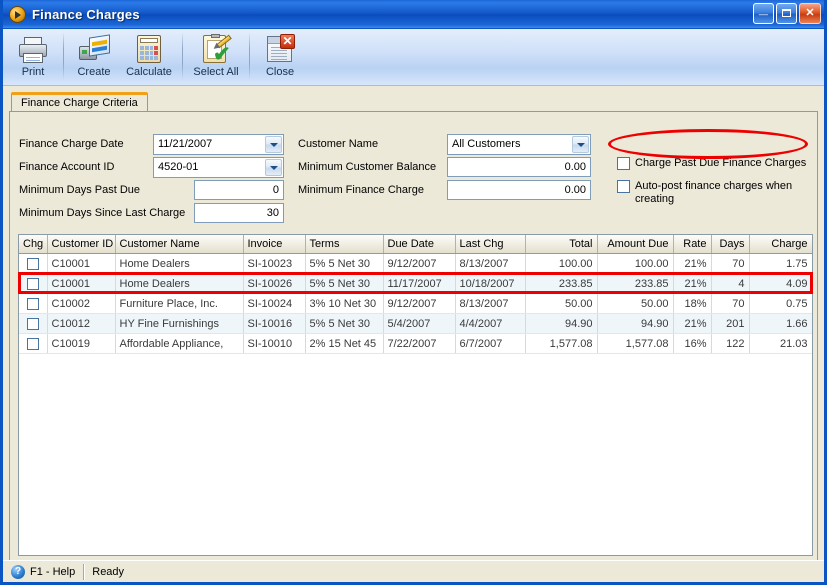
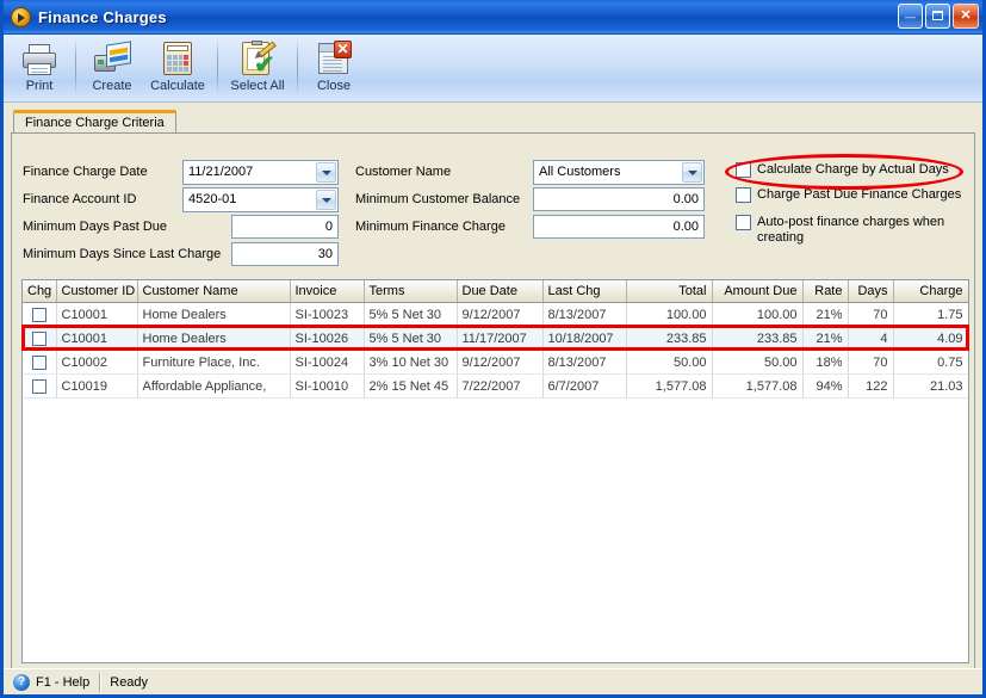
  Finance Charges
  _
  ✕
  Print
  Create
  Calculate
  ✔
  Select All
  ✕
  Close
  Finance Charge Criteria
  Finance Charge Date
  11/21/2007
  Finance Account ID
  4520-01
  Minimum Days Past Due
  0
  Minimum Days Since Last Charge
  30
  Customer Name
  All Customers
  Minimum Customer Balance
  0.00
  Minimum Finance Charge
  0.00
+ Calculate Charge by Actual Days
  Charge Past Due Finance Charges
  Auto-post finance charges when creating
  Chg	Customer ID	Customer Name	Invoice	Terms	Due Date	Last Chg	Total	Amount Due	Rate	Days	Charge
  	C10001	Home Dealers	SI-10023	5% 5 Net 30	9/12/2007	8/13/2007	100.00	100.00	21%	70	1.75
  	C10001	Home Dealers	SI-10026	5% 5 Net 30	11/17/2007	10/18/2007	233.85	233.85	21%	4	4.09
  	C10002	Furniture Place, Inc.	SI-10024	3% 10 Net 30	9/12/2007	8/13/2007	50.00	50.00	18%	70	0.75
- 	C10012	HY Fine Furnishings	SI-10016	5% 5 Net 30	5/4/2007	4/4/2007	94.90	94.90	21%	201	1.66
- 	C10019	Affordable Appliance,	SI-10010	2% 15 Net 45	7/22/2007	6/7/2007	1,577.08	1,577.08	16%	122	21.03
+ 	C10019	Affordable Appliance,	SI-10010	2% 15 Net 45	7/22/2007	6/7/2007	1,577.08	1,577.08	94%	122	21.03
  ?
  F1 - Help
  Ready
